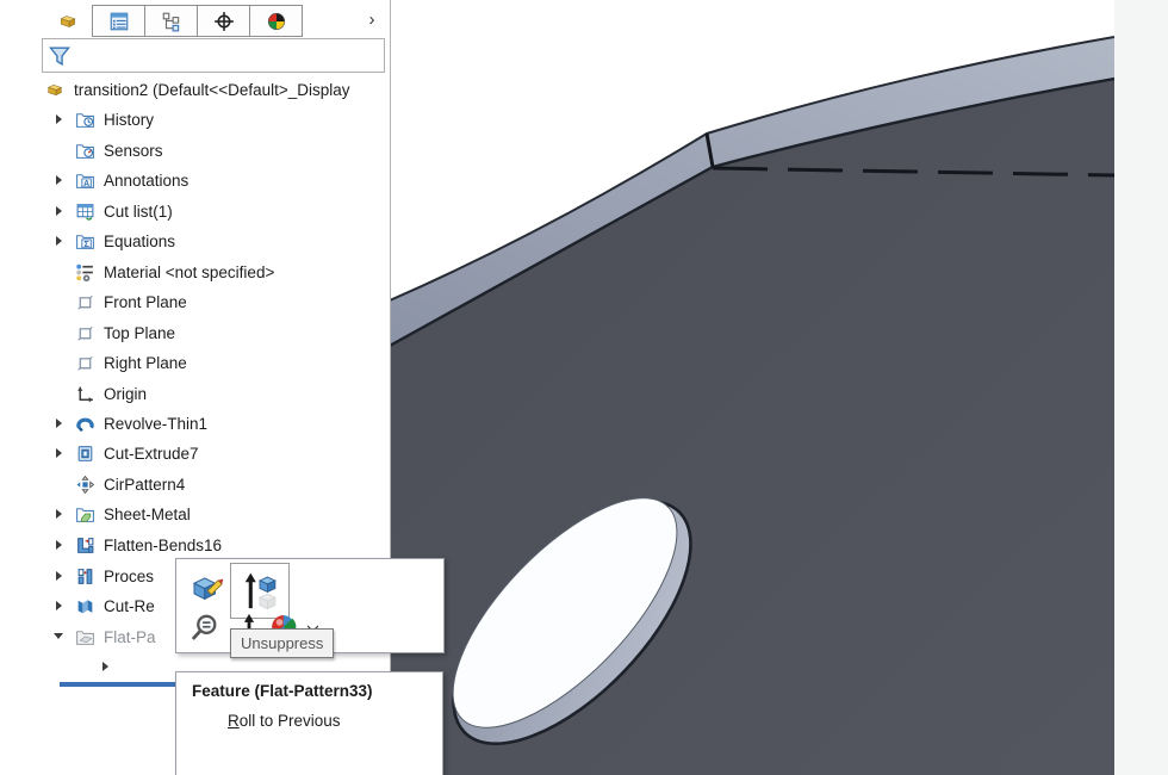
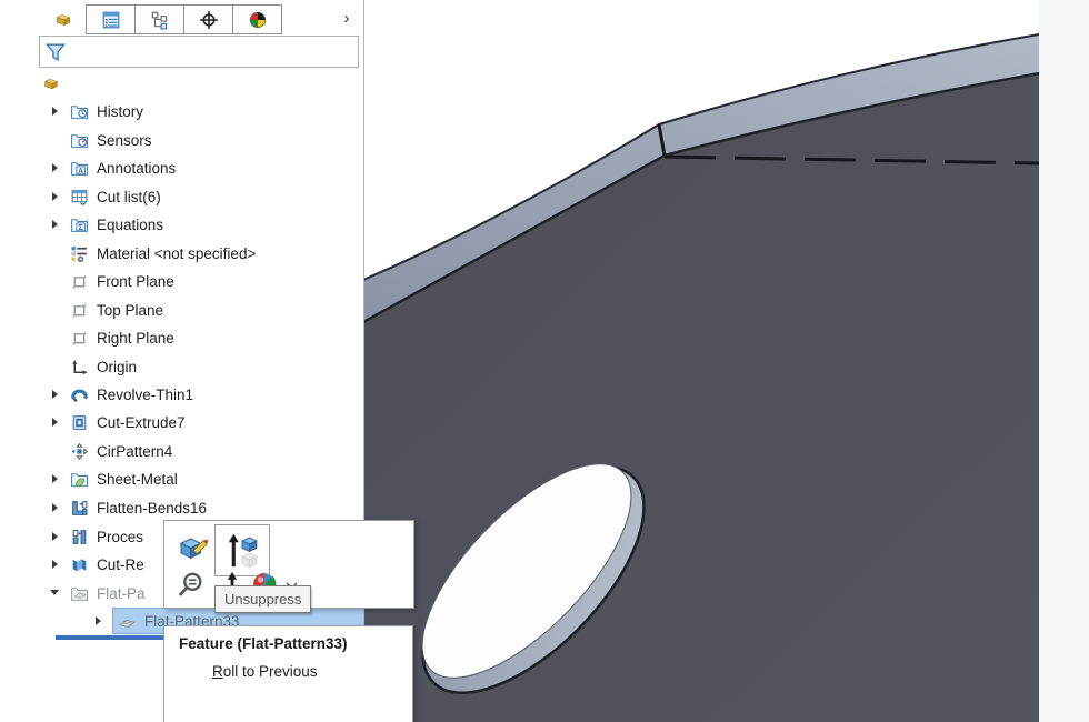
  ›
- transition2 (Default<<Default>_Display
  History
  Sensors
  Annotations
- Cut list(1)
+ Cut list(6)
  Σ
  Equations
  Material <not specified>
  Front Plane
  Top Plane
  Right Plane
  Origin
  Revolve-Thin1
  Cut-Extrude7
  CirPattern4
  Sheet-Metal
  Flatten-Bends16
  Proces
  Cut-Re
  Flat-Pa
+ Flat-Pattern33
  Unsuppress
  Feature (Flat-Pattern33)
  Roll to Previous
